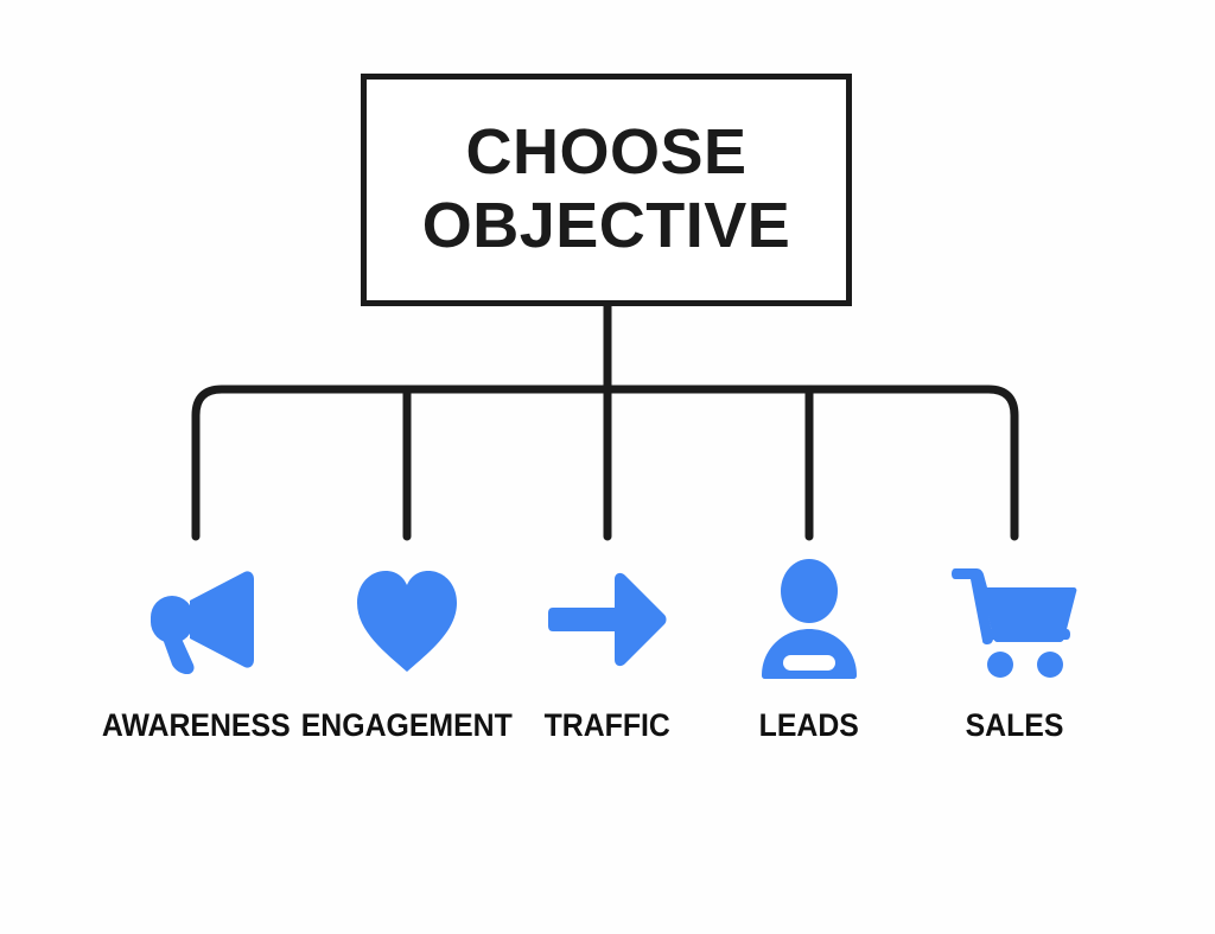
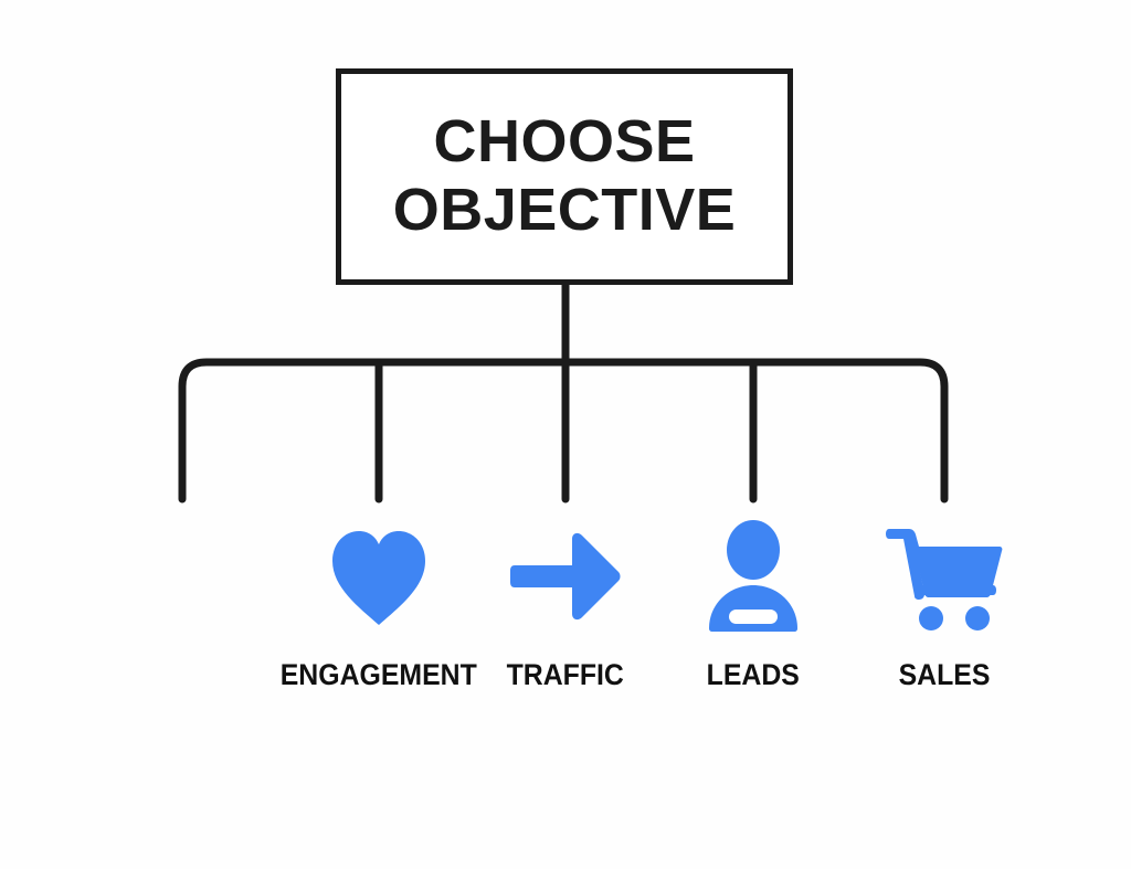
  CHOOSE
  OBJECTIVE
- AWARENESS
  ENGAGEMENT
  TRAFFIC
  LEADS
  SALES
